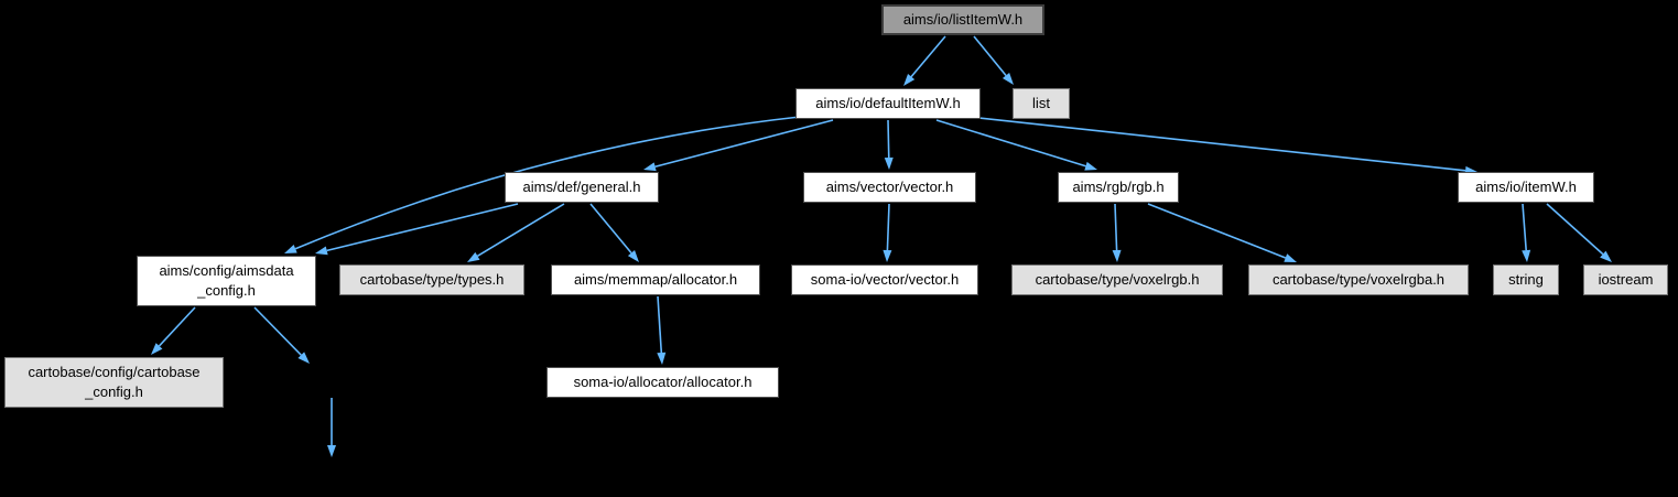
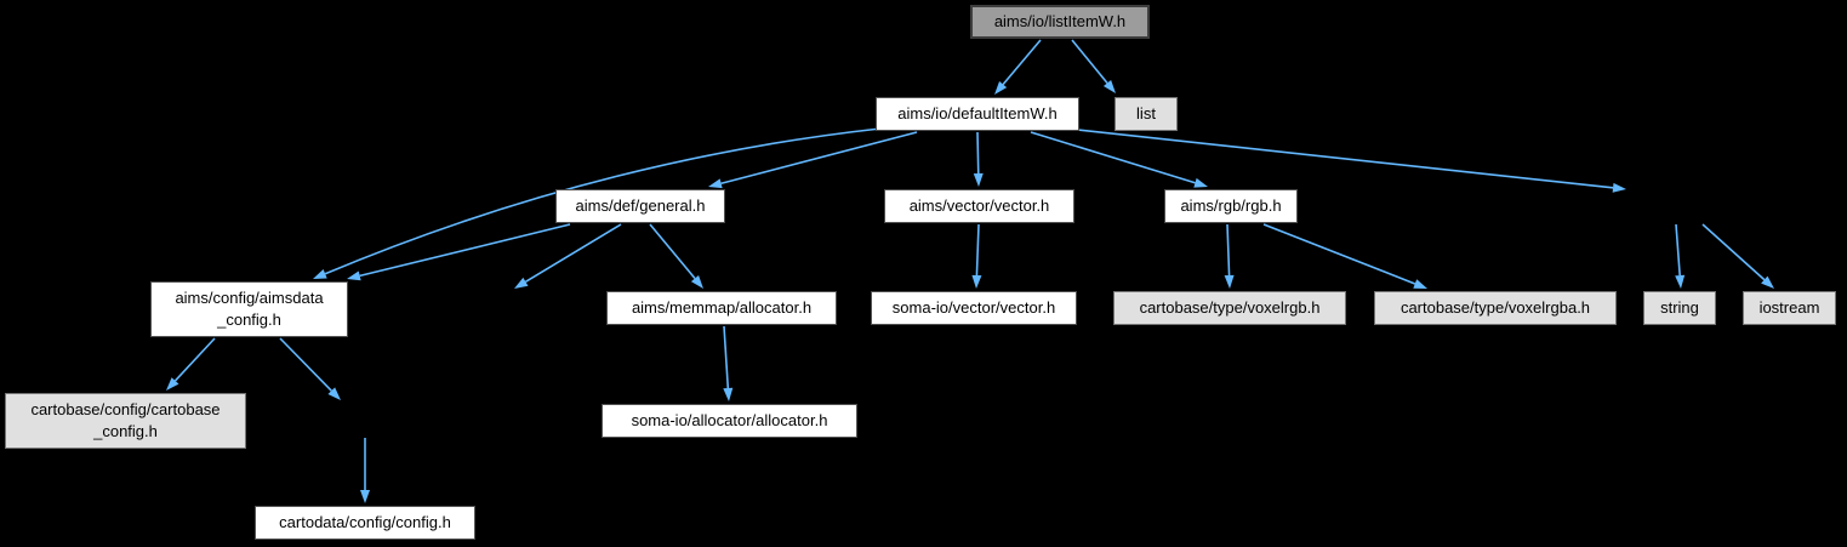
  aims/io/listItemW.h
  aims/io/defaultItemW.h
  list
  aims/def/general.h
  aims/vector/vector.h
  aims/rgb/rgb.h
- aims/io/itemW.h
  aims/config/aimsdata
  _config.h
- cartobase/type/types.h
  aims/memmap/allocator.h
  soma-io/vector/vector.h
  cartobase/type/voxelrgb.h
  cartobase/type/voxelrgba.h
  string
  iostream
  cartobase/config/cartobase
  _config.h
  soma-io/allocator/allocator.h
+ cartodata/config/config.h
